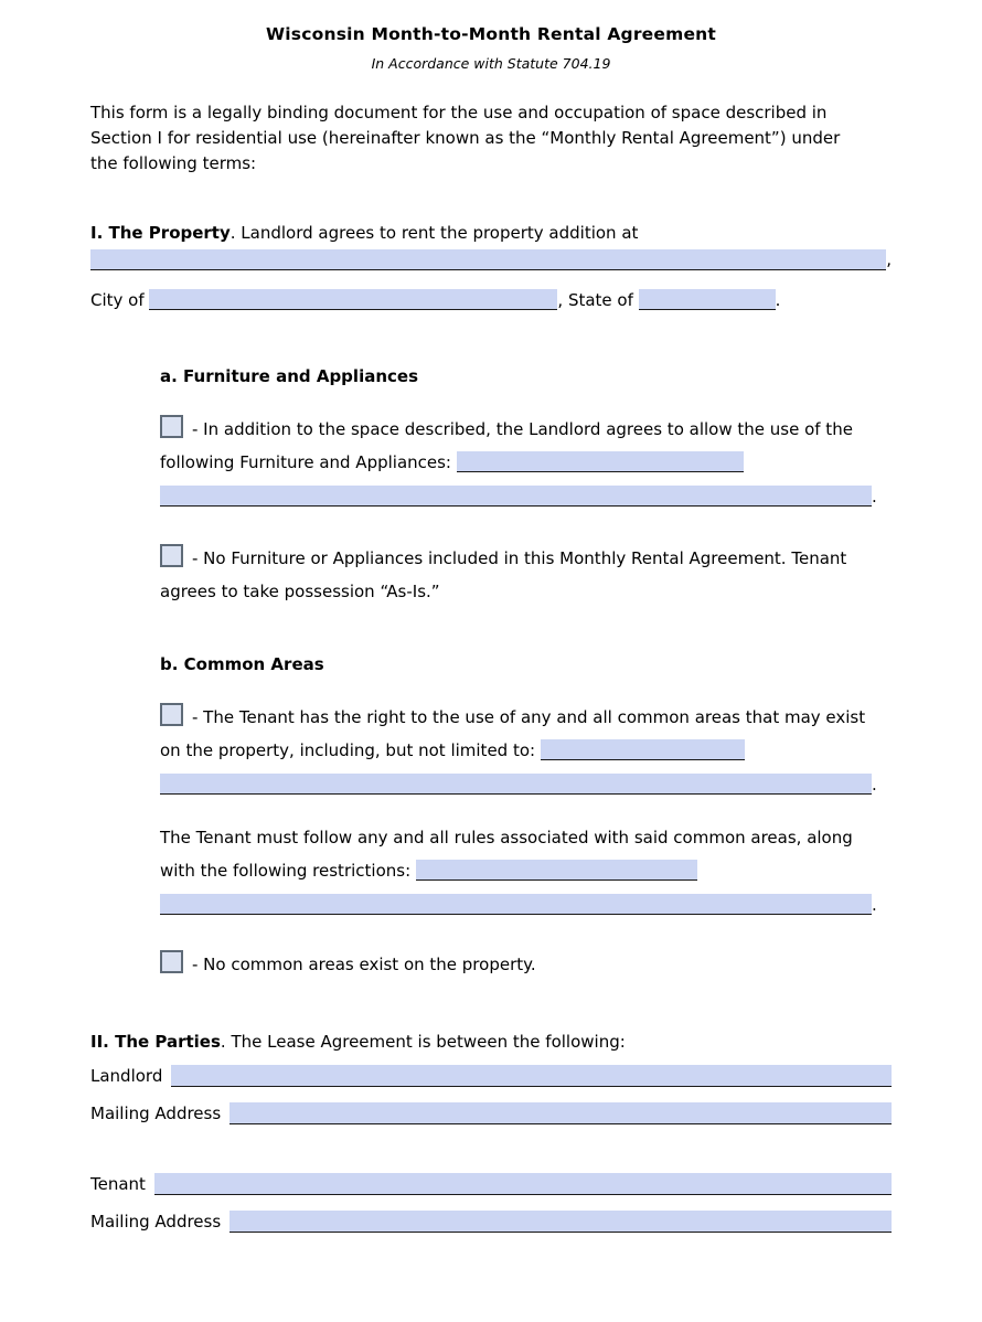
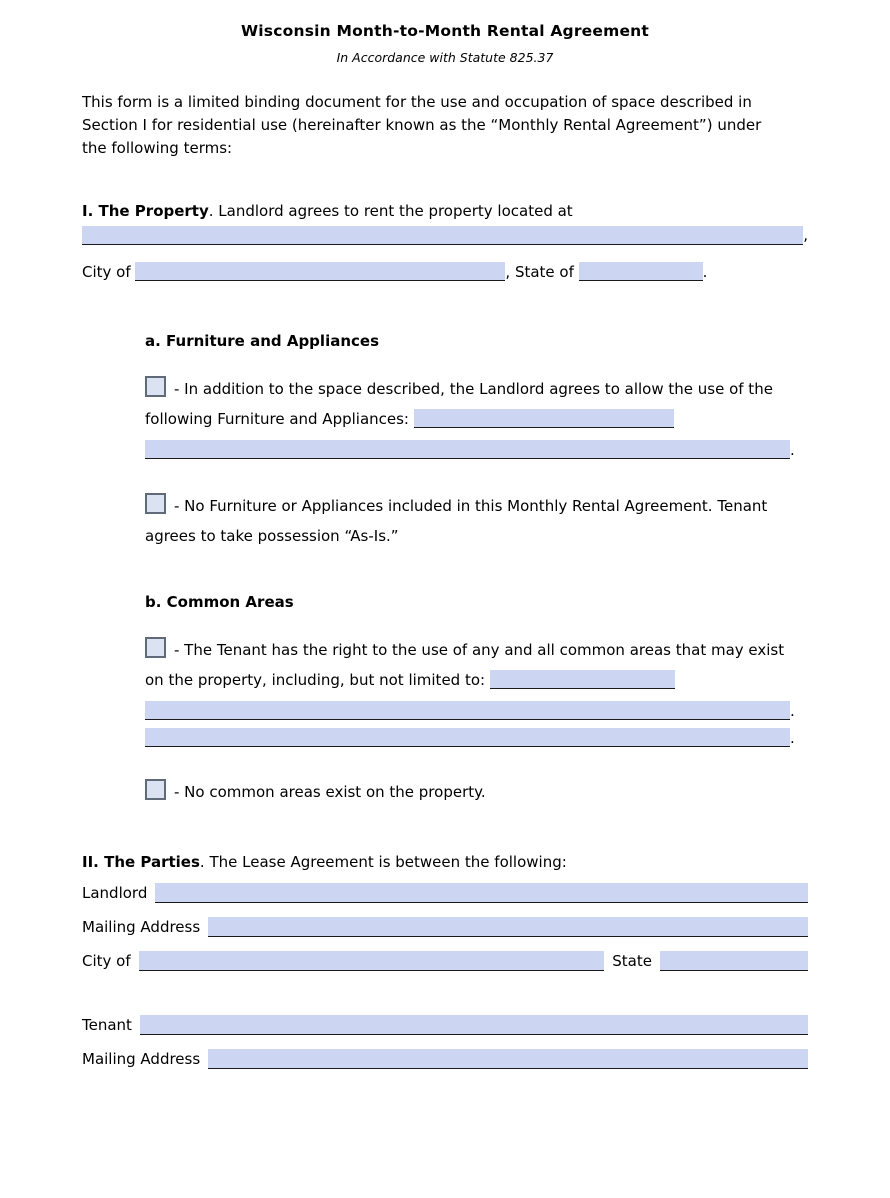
  Wisconsin Month-to-Month Rental Agreement
- In Accordance with Statute 704.19
+ In Accordance with Statute 825.37
- This form is a legally binding document for the use and occupation of space described in Section I for residential use (hereinafter known as the “Monthly Rental Agreement”) under the following terms:
+ This form is a limited binding document for the use and occupation of space described in Section I for residential use (hereinafter known as the “Monthly Rental Agreement”) under the following terms:
- I. The Property. Landlord agrees to rent the property addition at
+ I. The Property. Landlord agrees to rent the property located at
  ,
  City of , State of .
  a. Furniture and Appliances
  - In addition to the space described, the Landlord agrees to allow the use of the following Furniture and Appliances:
  .
  - No Furniture or Appliances included in this Monthly Rental Agreement. Tenant agrees to take possession “As-Is.”
  b. Common Areas
  - The Tenant has the right to the use of any and all common areas that may exist on the property, including, but not limited to:
  .
- The Tenant must follow any and all rules associated with said common areas, along with the following restrictions:
  .
  - No common areas exist on the property.
  II. The Parties. The Lease Agreement is between the following:
  Landlord
  Mailing Address
+ City of
+ State
  Tenant
  Mailing Address
